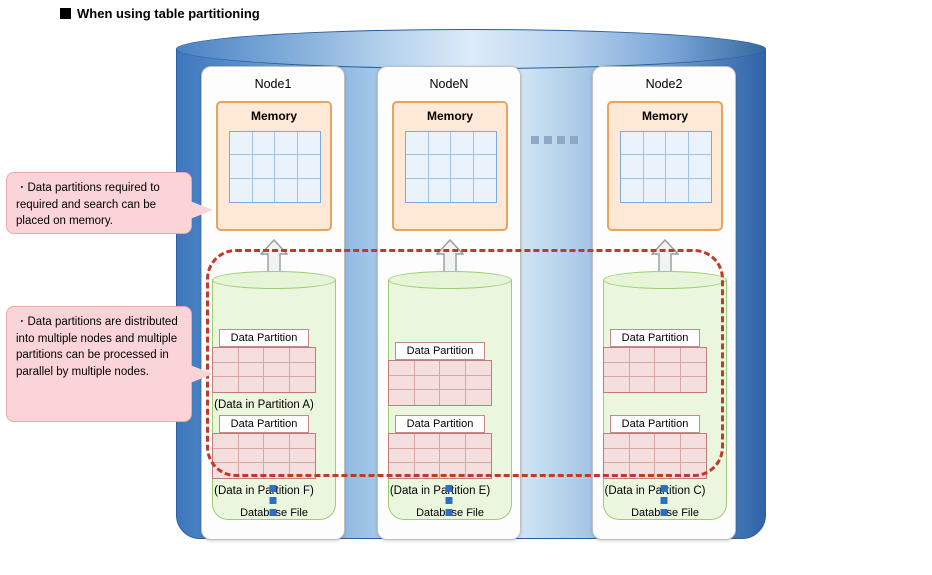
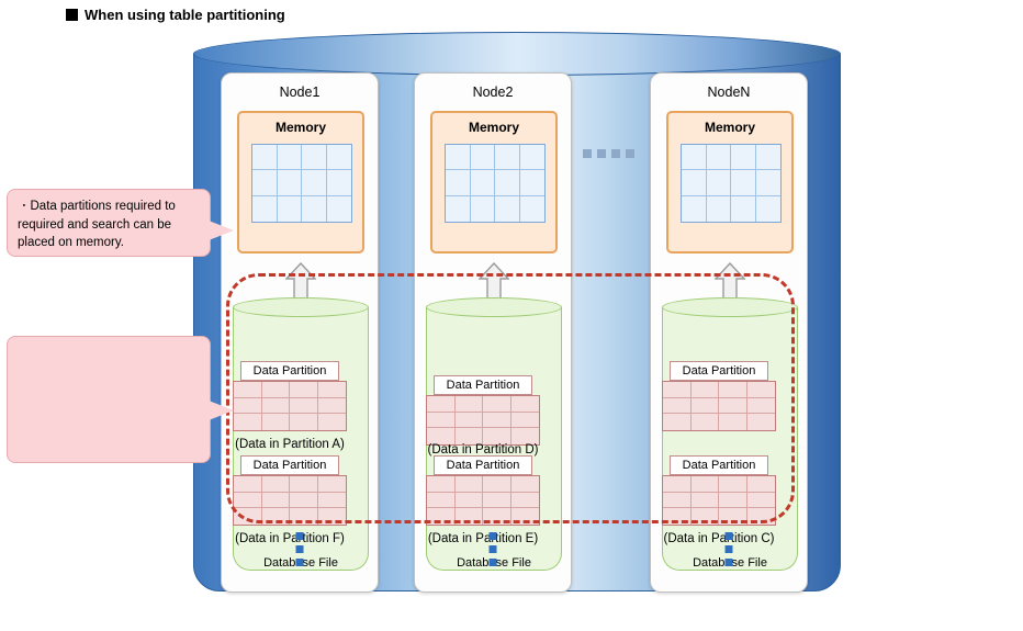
  When using table partitioning
  Node1
  Memory
  Databse File
  Data Partition
  (Data in Partition A)
  Data Partition
  (Data in Patition F)
- NodeN
+ Node2
  Memory
  Databse File
  Data Partition
+ (Data in Partition D)
  Data Partition
  (Data in Patition E)
- Node2
+ NodeN
  Memory
  Databse File
  Data Partition
  Data Partition
  (Data in Paition C)
  ・Data partitions required to required and search can be placed on memory.
- ・Data partitions are distributed into multiple nodes and multiple partitions can be processed in parallel by multiple nodes.
